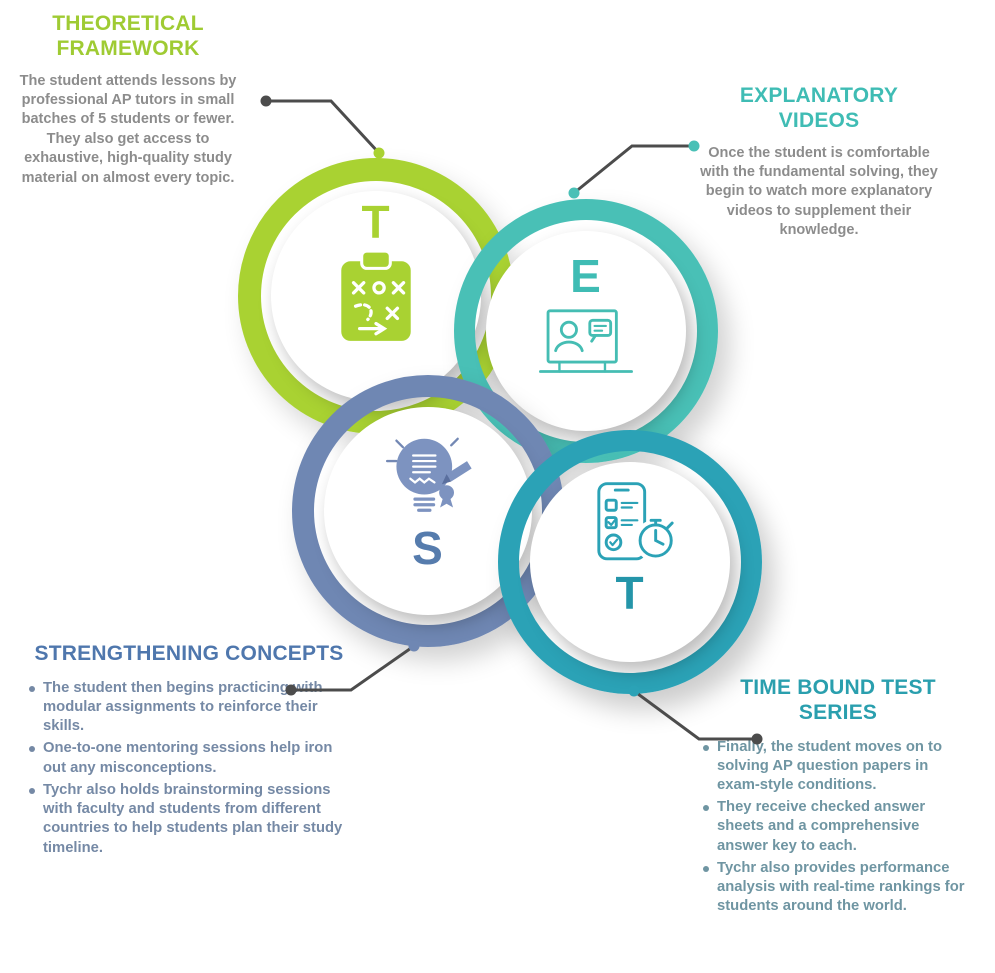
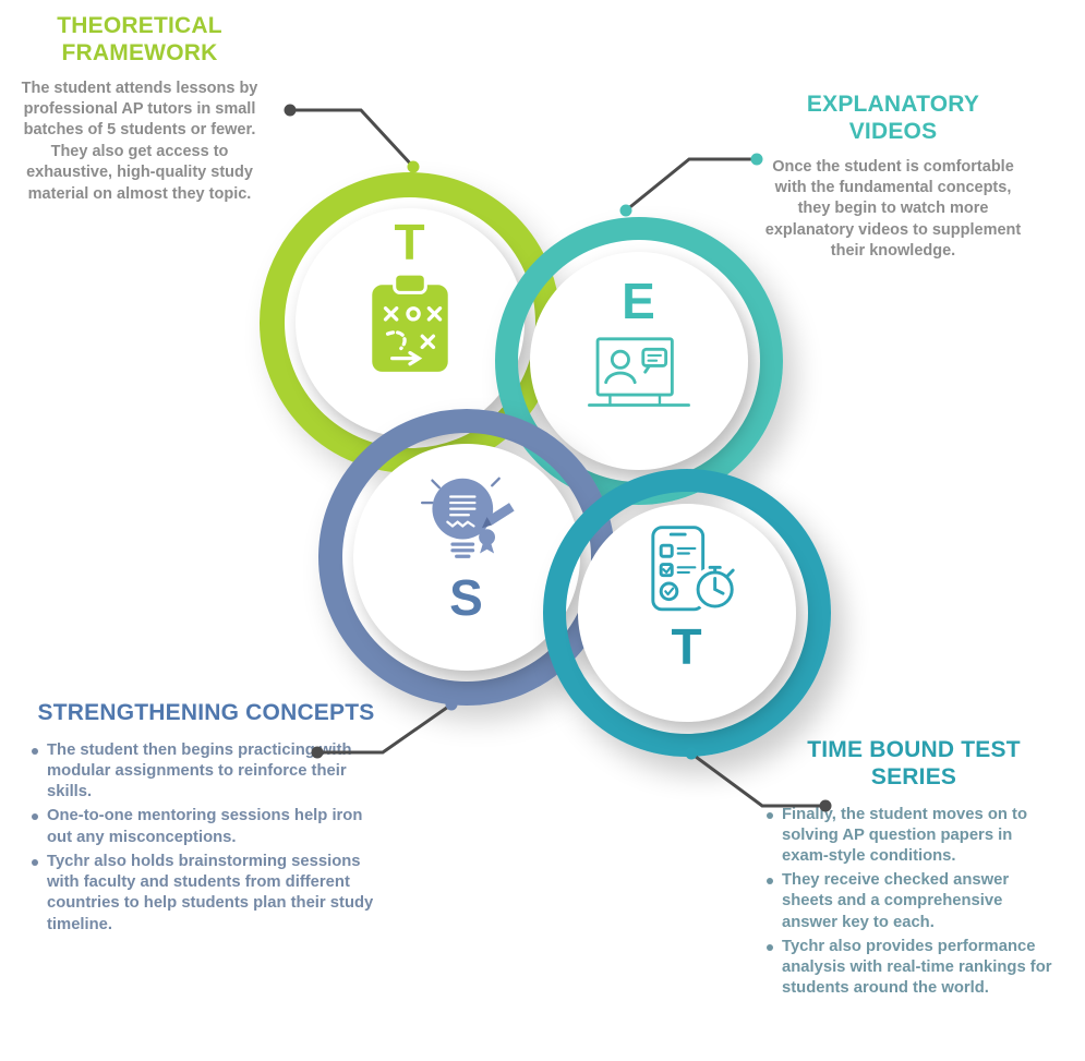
  T
  E
  S
  T
  THEORETICAL FRAMEWORK
- The student attends lessons by professional AP tutors in small batches of 5 students or fewer. They also get access to exhaustive, high-quality study material on almost every topic.
+ The student attends lessons by professional AP tutors in small batches of 5 students or fewer. They also get access to exhaustive, high-quality study material on almost they topic.
  EXPLANATORY VIDEOS
- Once the student is comfortable with the fundamental solving, they begin to watch more explanatory videos to supplement their knowledge.
+ Once the student is comfortable with the fundamental concepts, they begin to watch more explanatory videos to supplement their knowledge.
  STRENGTHENING CONCEPTS
  The student then begins practicing with modular assignments to reinforce their skills.
  One-to-one mentoring sessions help iron out any misconceptions.
  Tychr also holds brainstorming sessions with faculty and students from different countries to help students plan their study timeline.
  TIME BOUND TEST SERIES
  Finally, the student moves on to solving AP question papers in exam-style conditions.
  They receive checked answer sheets and a comprehensive answer key to each.
  Tychr also provides performance analysis with real-time rankings for students around the world.
